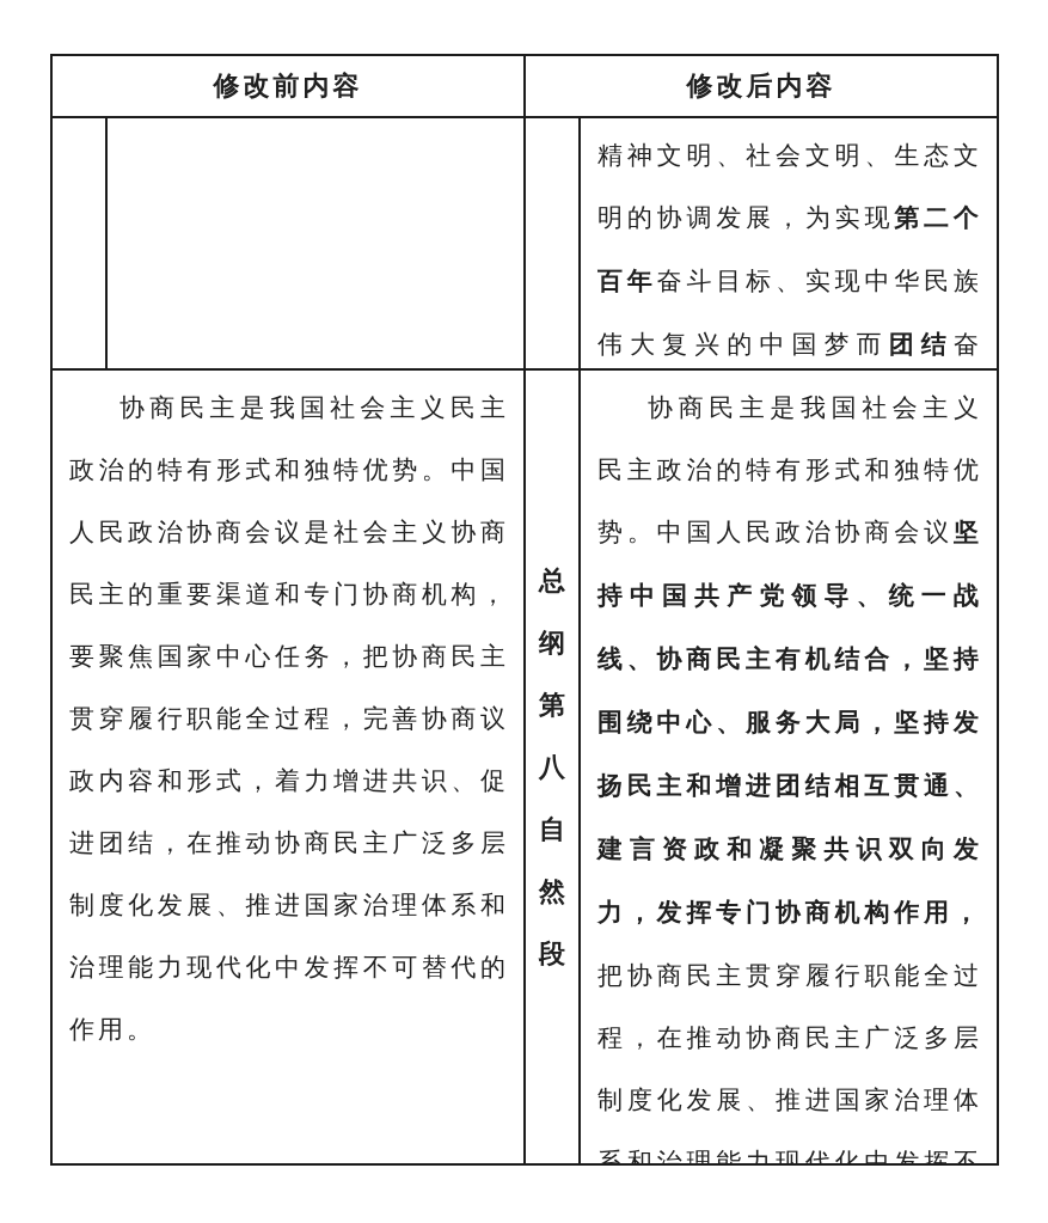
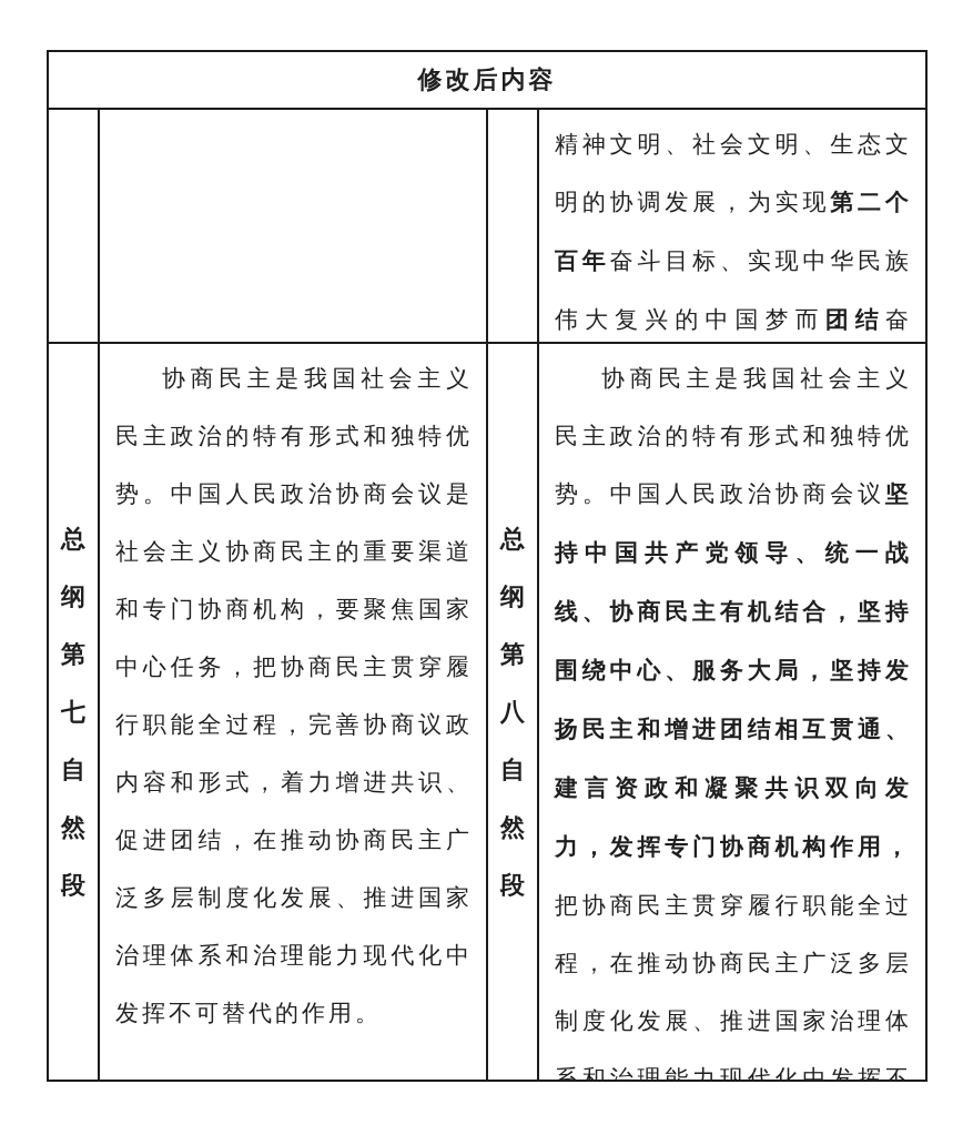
- 修改前内容
  修改后内容
  精神文明、社会文明、生态文明的协调发展，为实现第二个百年奋斗目标、实现中华民族伟大复兴的中国梦而团结奋
+ 总纲第七自然段
  协商民主是我国社会主义民主政治的特有形式和独特优势。中国人民政治协商会议是社会主义协商民主的重要渠道和专门协商机构，要聚焦国家中心任务，把协商民主贯穿履行职能全过程，完善协商议政内容和形式，着力增进共识、促进团结，在推动协商民主广泛多层制度化发展、推进国家治理体系和治理能力现代化中发挥不可替代的作用。
  总纲第八自然段
  协商民主是我国社会主义民主政治的特有形式和独特优势。中国人民政治协商会议坚持中国共产党领导、统一战线、协商民主有机结合，坚持围绕中心、服务大局，坚持发扬民主和增进团结相互贯通、建言资政和凝聚共识双向发力，发挥专门协商机构作用，把协商民主贯穿履行职能全过程，在推动协商民主广泛多层制度化发展、推进国家治理体系和治理能力现代化中发挥不
